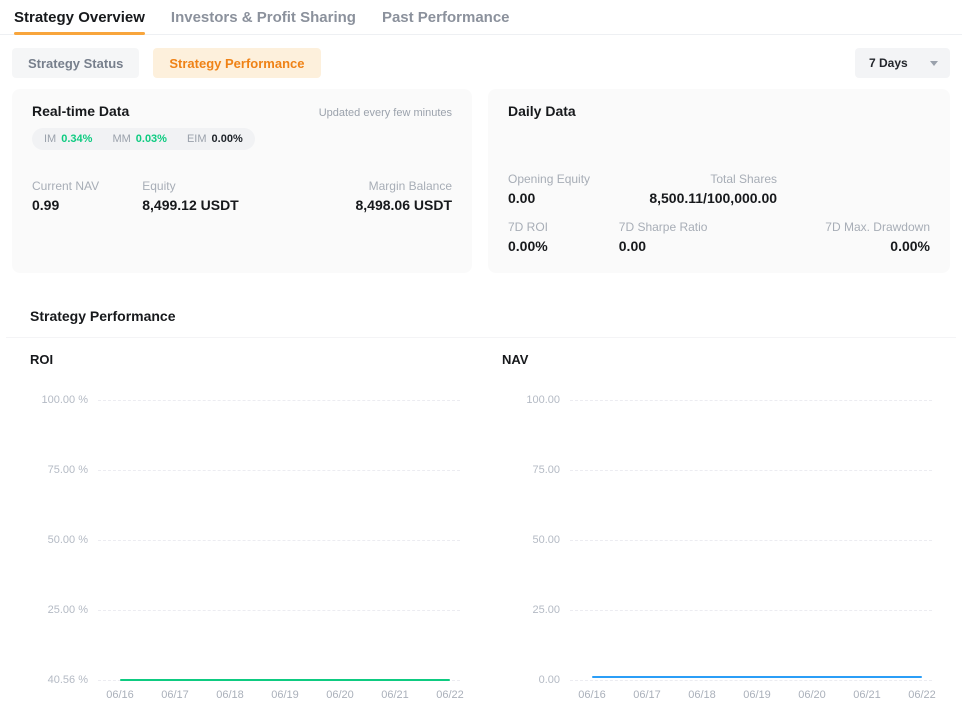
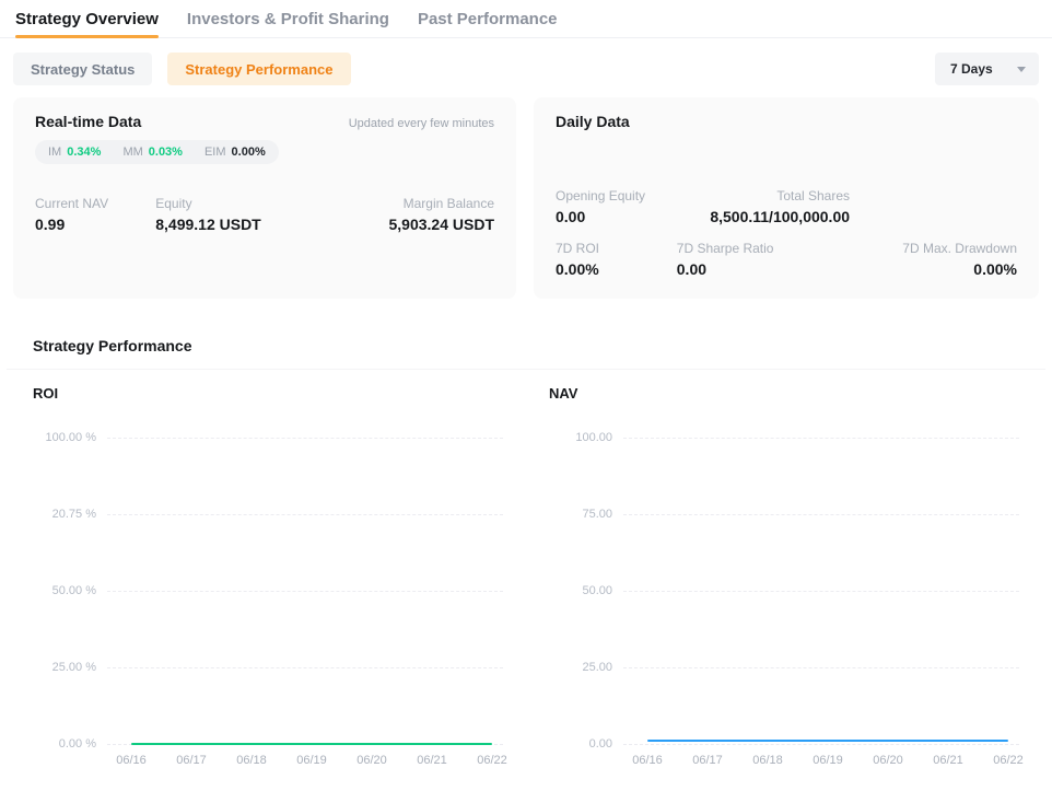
  Strategy Overview
  Investors & Profit Sharing
  Past Performance
  Strategy Status
  Strategy Performance
  7 Days
  Real-time Data
  Updated every few minutes
  IM
  0.34%
  MM
  0.03%
  EIM
  0.00%
  Current NAV
  0.99
  Equity
  8,499.12 USDT
  Margin Balance
- 8,498.06 USDT
+ 5,903.24 USDT
  Daily Data
  Opening Equity
  0.00
  Total Shares
  8,500.11/100,000.00
  7D ROI
  0.00%
  7D Sharpe Ratio
  0.00
  7D Max. Drawdown
  0.00%
  Strategy Performance
  ROI
  100.00 %
- 75.00 %
+ 20.75 %
  50.00 %
  25.00 %
- 40.56 %
+ 0.00 %
  06/16
  06/17
  06/18
  06/19
  06/20
  06/21
  06/22
  NAV
  100.00
  75.00
  50.00
  25.00
  0.00
  06/16
  06/17
  06/18
  06/19
  06/20
  06/21
  06/22
